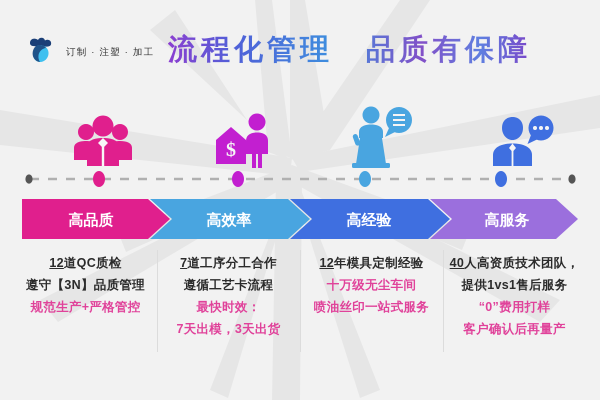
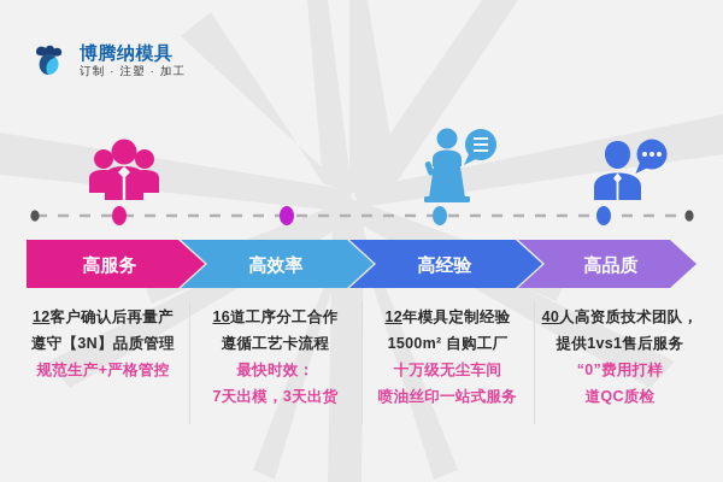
+ 博腾纳模具
  订制 · 注塑 · 加工
- 流程化管理 品质有保障
- $
- 高品质
+ 高服务
  高效率
  高经验
- 高服务
+ 高品质
- 12道QC质检
+ 12客户确认后再量产
  遵守【3N】品质管理
  规范生产+严格管控
- 7道工序分工合作
+ 16道工序分工合作
  遵循工艺卡流程
  最快时效：
  7天出模，3天出货
  12年模具定制经验
+ 1500m² 自购工厂
  十万级无尘车间
  喷油丝印一站式服务
  40人高资质技术团队，
  提供1vs1售后服务
  “0”费用打样
- 客户确认后再量产
+ 道QC质检
